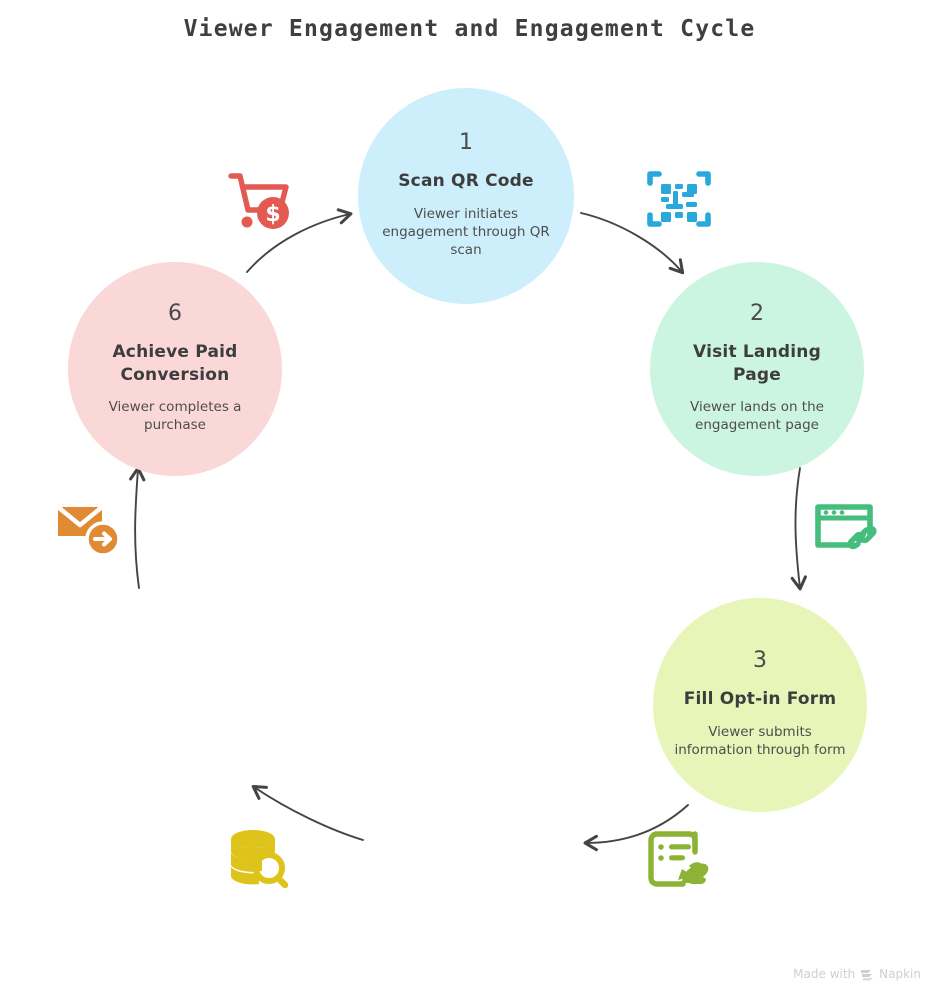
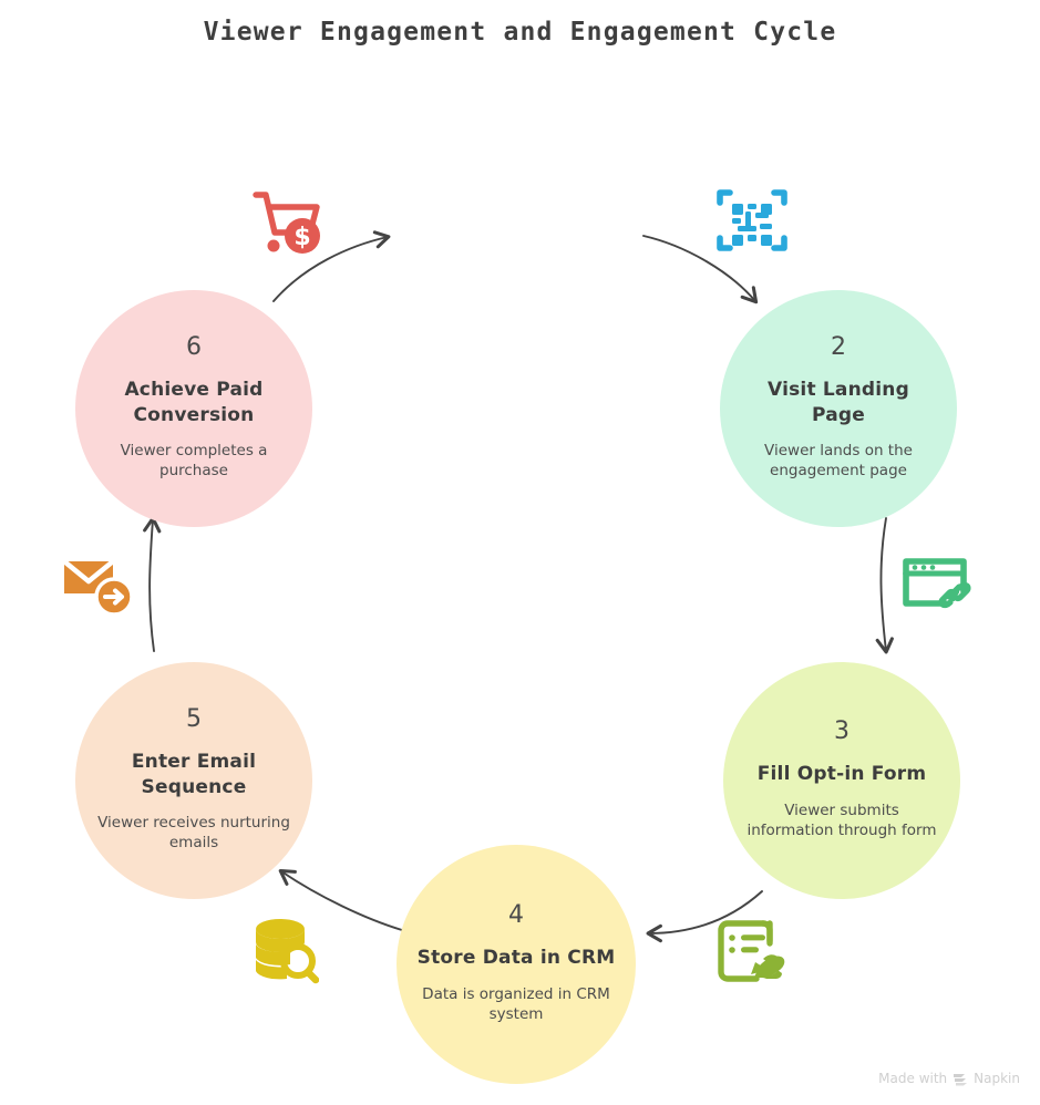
  Viewer Engagement and Engagement Cycle
- 1
- Scan QR Code
- Viewer initiates engagement through QR scan
  2
  Visit Landing Page
  Viewer lands on the engagement page
  3
  Fill Opt-in Form
  Viewer submits information through form
+ 4
+ Store Data in CRM
+ Data is organized in CRM system
+ 5
+ Enter Email Sequence
+ Viewer receives nurturing emails
  6
  Achieve Paid Conversion
  Viewer completes a purchase
  $
  Made with
  Napkin
